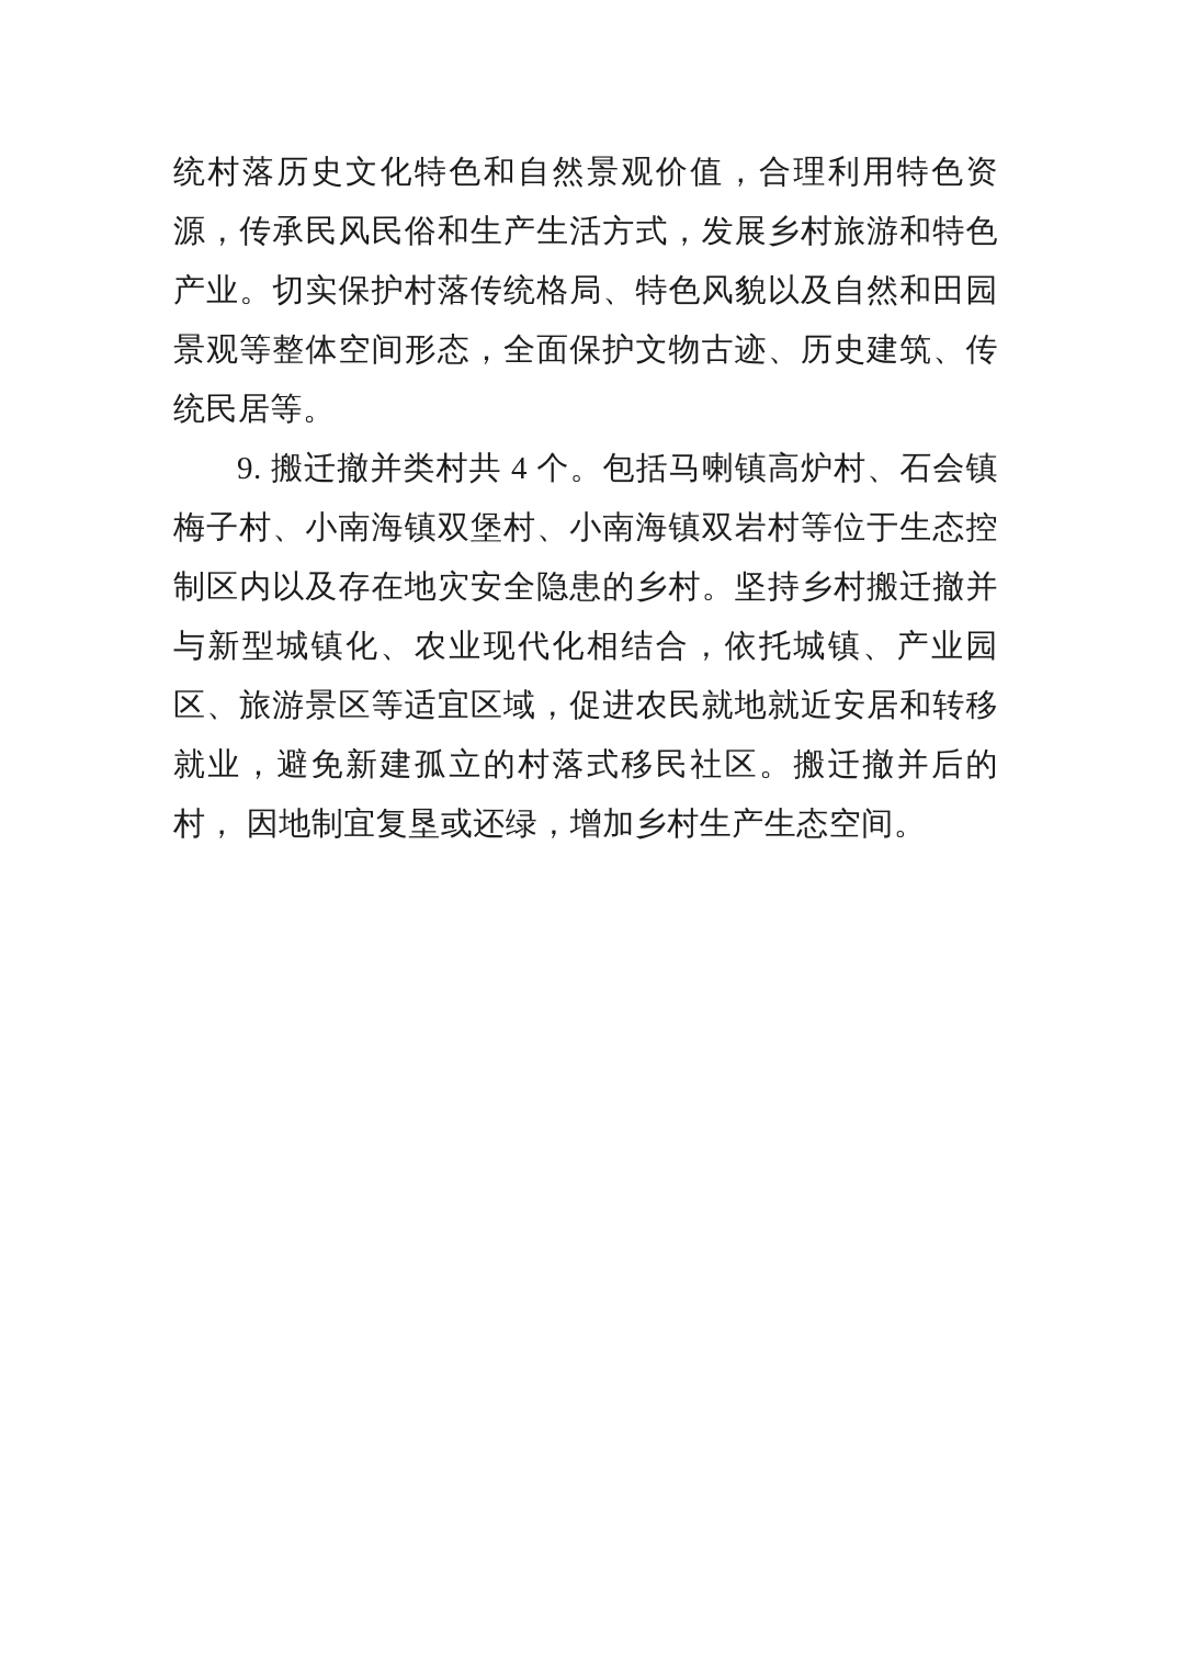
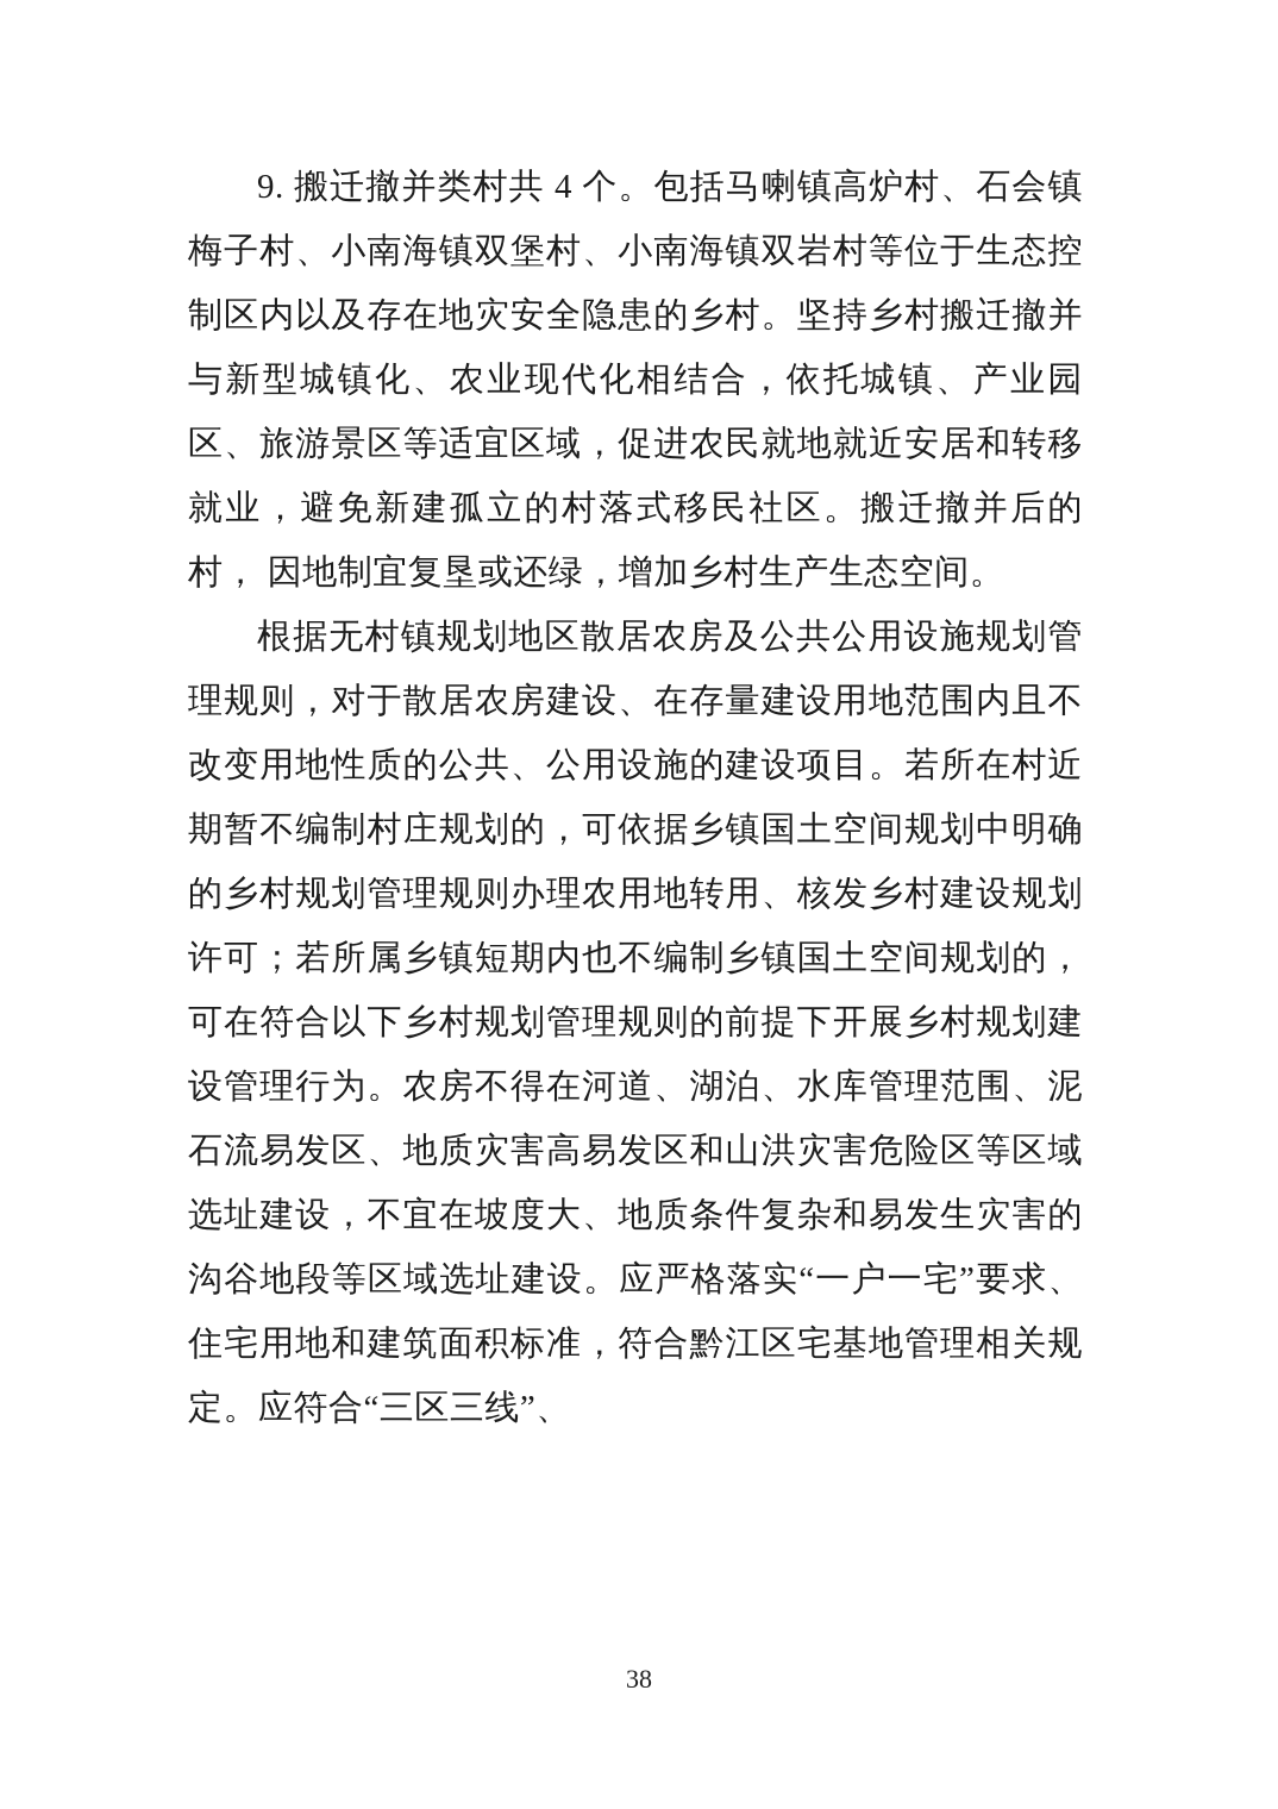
- 统村落历史文化特色和自然景观价值，合理利用特色资源，传承民风民俗和生产生活方式，发展乡村旅游和特色产业。切实保护村落传统格局、特色风貌以及自然和田园景观等整体空间形态，全面保护文物古迹、历史建筑、传统民居等。
  9. 搬迁撤并类村共 4 个。包括马喇镇高炉村、石会镇梅子村、小南海镇双堡村、小南海镇双岩村等位于生态控制区内以及存在地灾安全隐患的乡村。坚持乡村搬迁撤并与新型城镇化、农业现代化相结合，依托城镇、产业园区、旅游景区等适宜区域，促进农民就地就近安居和转移就业，避免新建孤立的村落式移民社区。搬迁撤并后的村， 因地制宜复垦或还绿，增加乡村生产生态空间。
+ 根据无村镇规划地区散居农房及公共公用设施规划管理规则，对于散居农房建设、在存量建设用地范围内且不改变用地性质的公共、公用设施的建设项目。若所在村近期暂不编制村庄规划的，可依据乡镇国土空间规划中明确的乡村规划管理规则办理农用地转用、核发乡村建设规划许可；若所属乡镇短期内也不编制乡镇国土空间规划的，可在符合以下乡村规划管理规则的前提下开展乡村规划建设管理行为。农房不得在河道、湖泊、水库管理范围、泥石流易发区、地质灾害高易发区和山洪灾害危险区等区域选址建设，不宜在坡度大、地质条件复杂和易发生灾害的沟谷地段等区域选址建设。应严格落实“一户一宅”要求、住宅用地和建筑面积标准，符合黔江区宅基地管理相关规定。应符合“三区三线”、
+ 38
